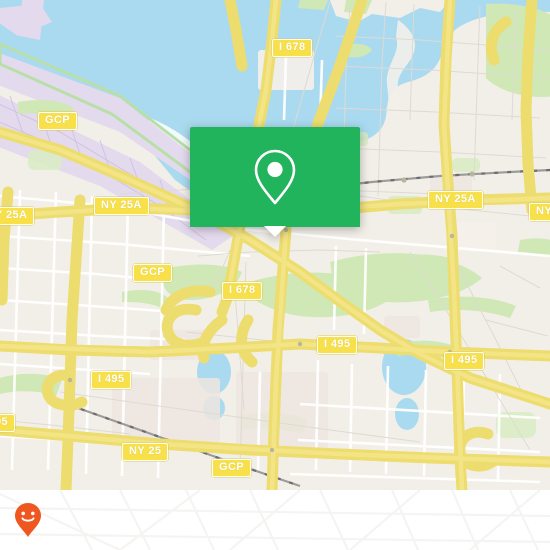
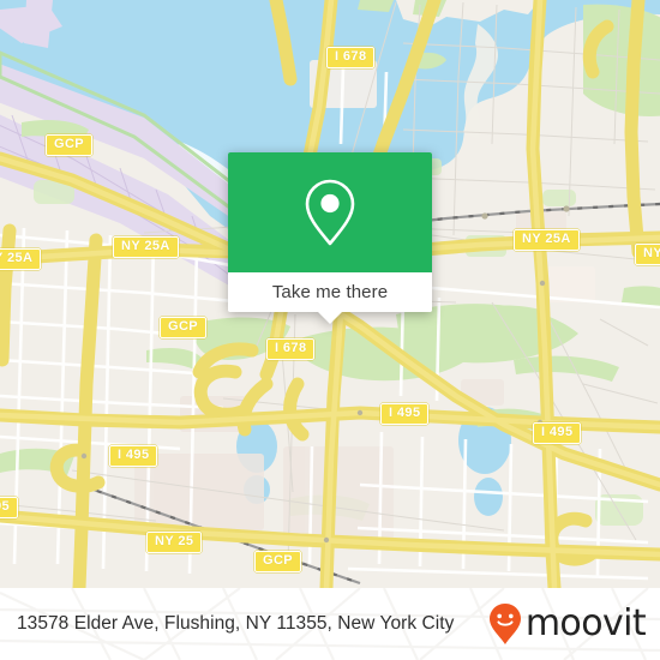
  I 678
  GCP
  NY 25A
  NY 25A
  NY
  25A
  GCP
  I 678
  I 495
  I 495
  I 495
  NY 25
  GCP
+ Take me there
+ 13578 Elder Ave, Flushing, NY 11355, New York City
+ moovit
